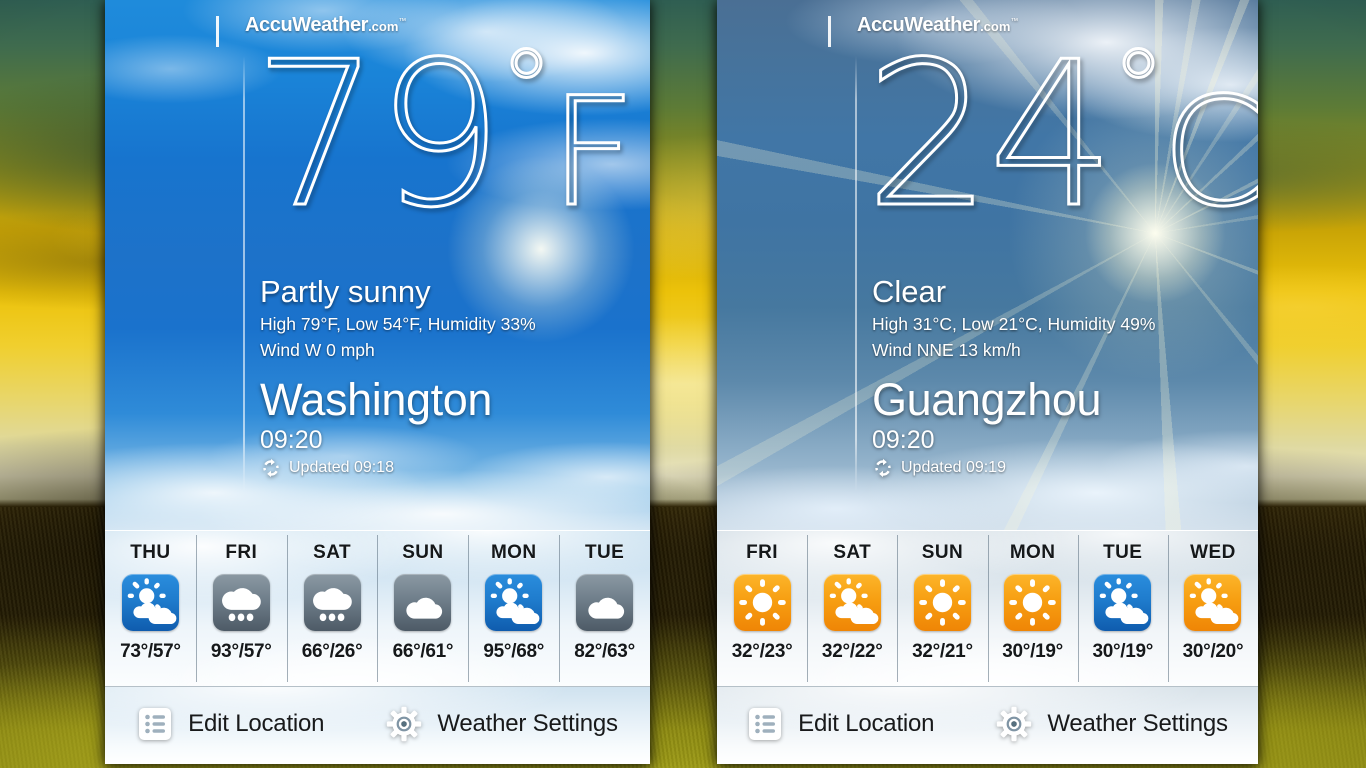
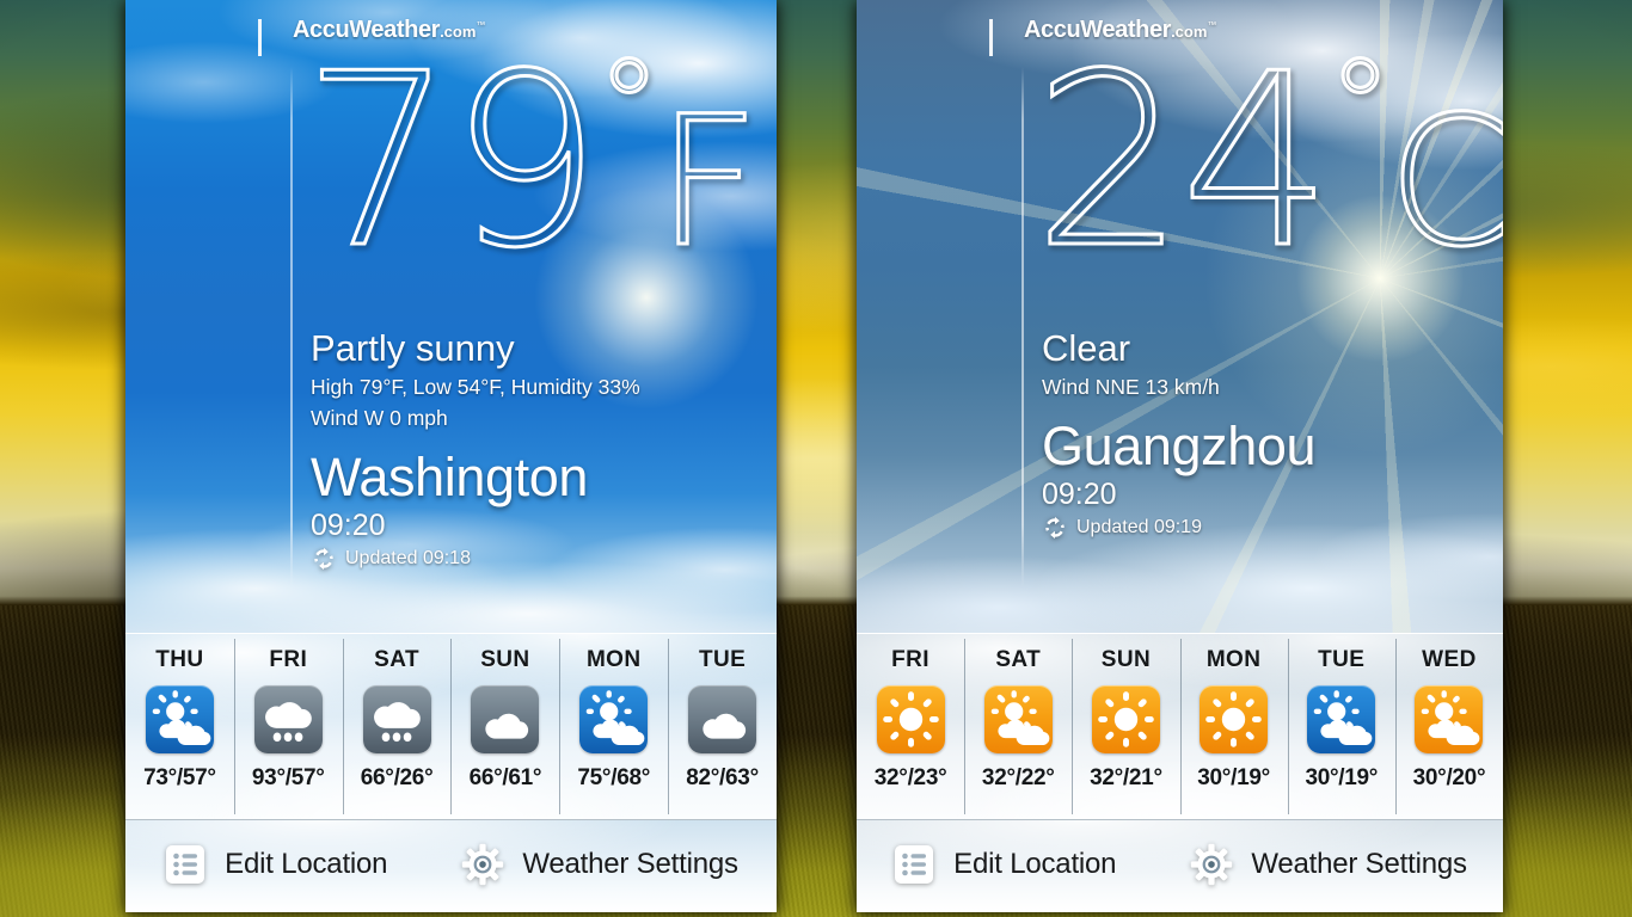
  AccuWeather.com™
  79°F
  Partly sunny
  High 79°F, Low 54°F, Humidity 33%
  Wind W 0 mph
  Washington
  09:20
  Updated 09:18
  THU
  73°/57°
  FRI
  93°/57°
  SAT
  66°/26°
  SUN
  66°/61°
  MON
- 95°/68°
+ 75°/68°
  TUE
  82°/63°
  Edit Location
  Weather Settings
  AccuWeather.com™
  24°C
  Clear
- High 31°C, Low 21°C, Humidity 49%
  Wind NNE 13 km/h
  Guangzhou
  09:20
  Updated 09:19
  FRI
  32°/23°
  SAT
  32°/22°
  SUN
  32°/21°
  MON
  30°/19°
  TUE
  30°/19°
  WED
  30°/20°
  Edit Location
  Weather Settings
